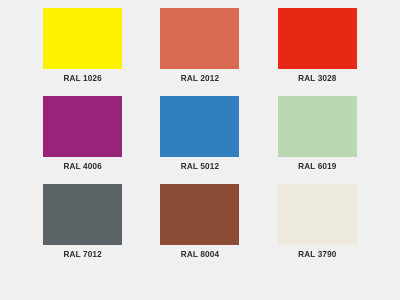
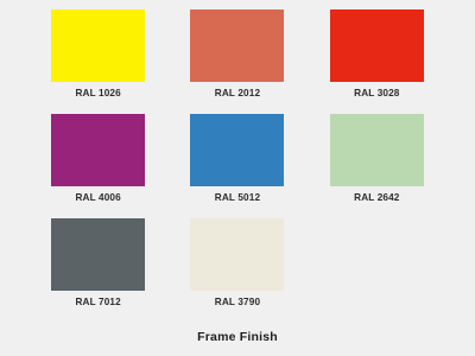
  RAL 1026
  RAL 2012
  RAL 3028
  RAL 4006
  RAL 5012
- RAL 6019
+ RAL 2642
  RAL 7012
- RAL 8004
  RAL 3790
+ Frame Finish
